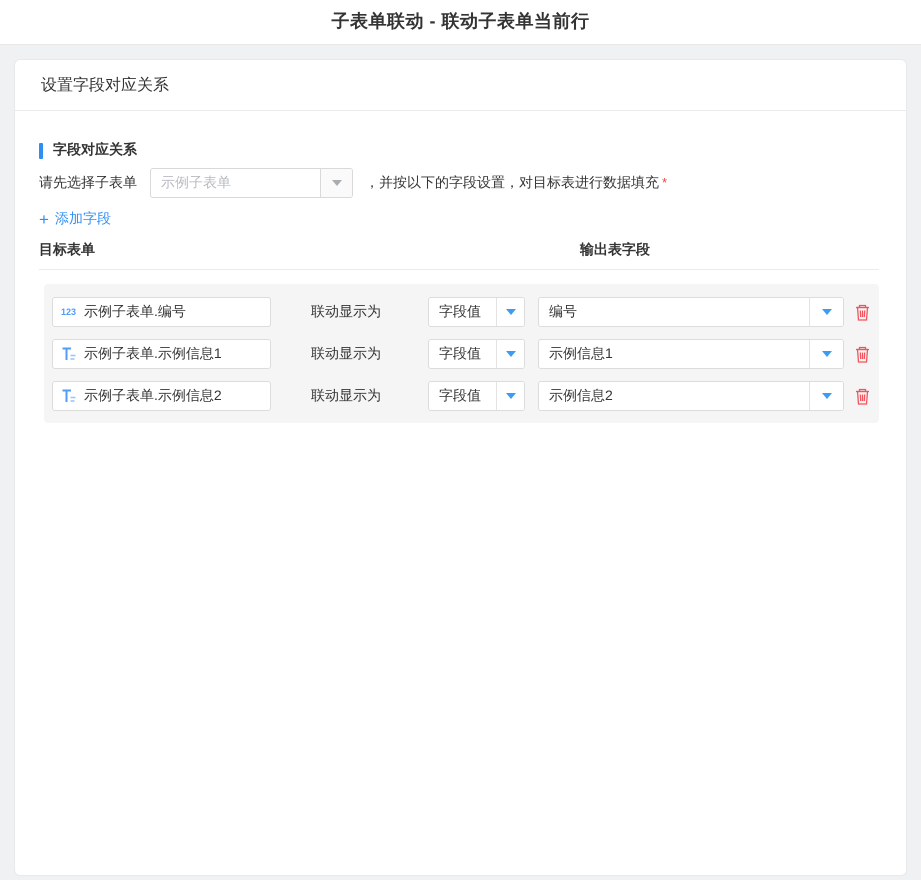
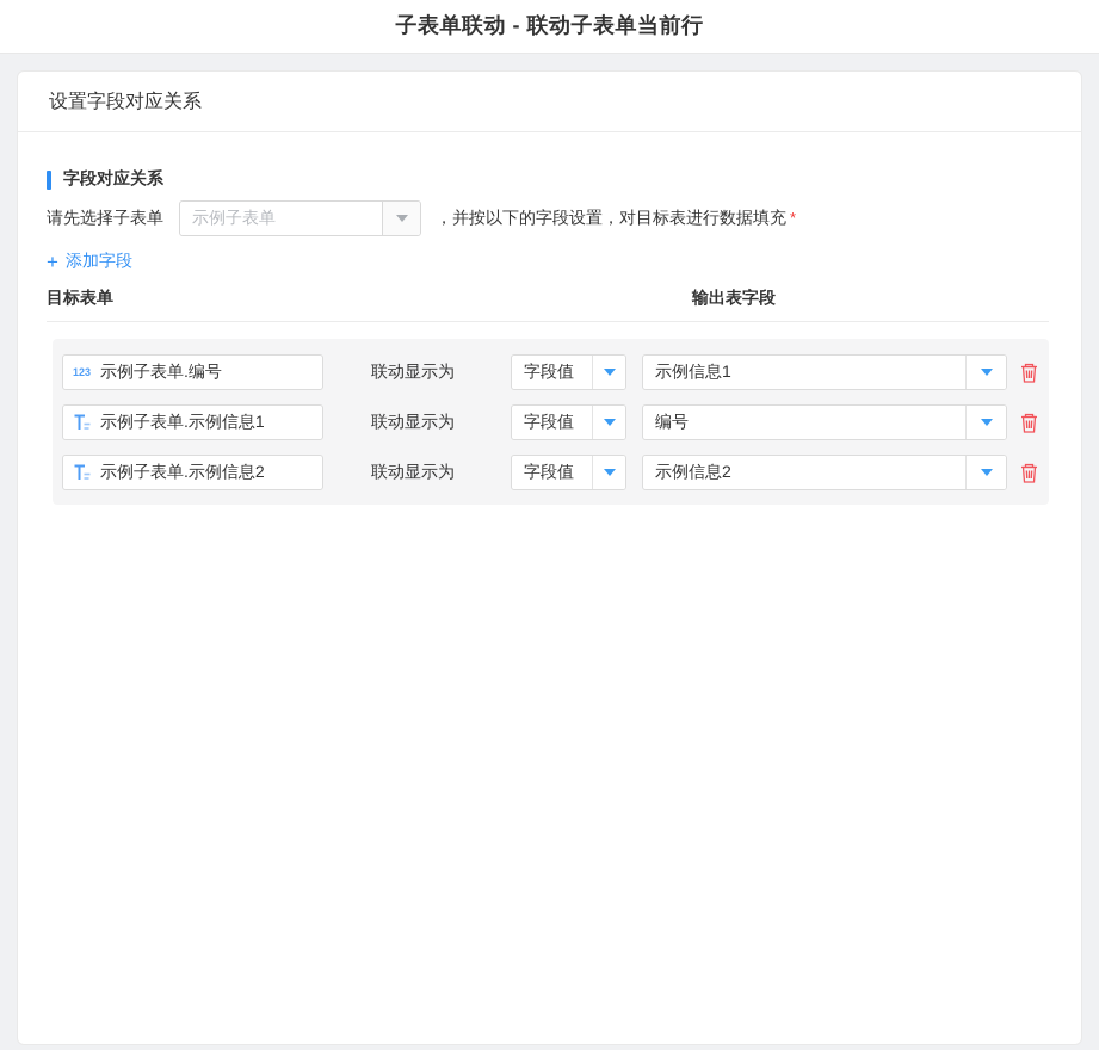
  子表单联动 - 联动子表单当前行
  设置字段对应关系
  字段对应关系
  请先选择子表单
  示例子表单
  ，并按以下的字段设置，对目标表进行数据填充 *
  +
  添加字段
  目标表单
  输出表字段
  123
  示例子表单.编号
  联动显示为
  字段值
- 编号
+ 示例信息1
  示例子表单.示例信息1
  联动显示为
  字段值
- 示例信息1
+ 编号
  示例子表单.示例信息2
  联动显示为
  字段值
  示例信息2
